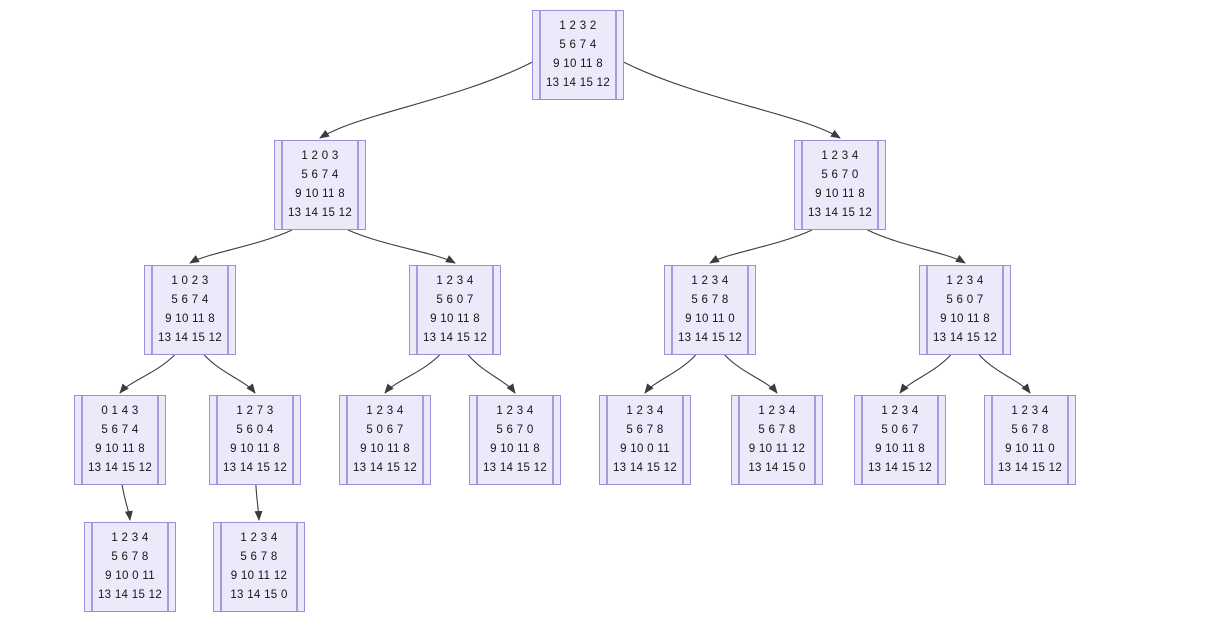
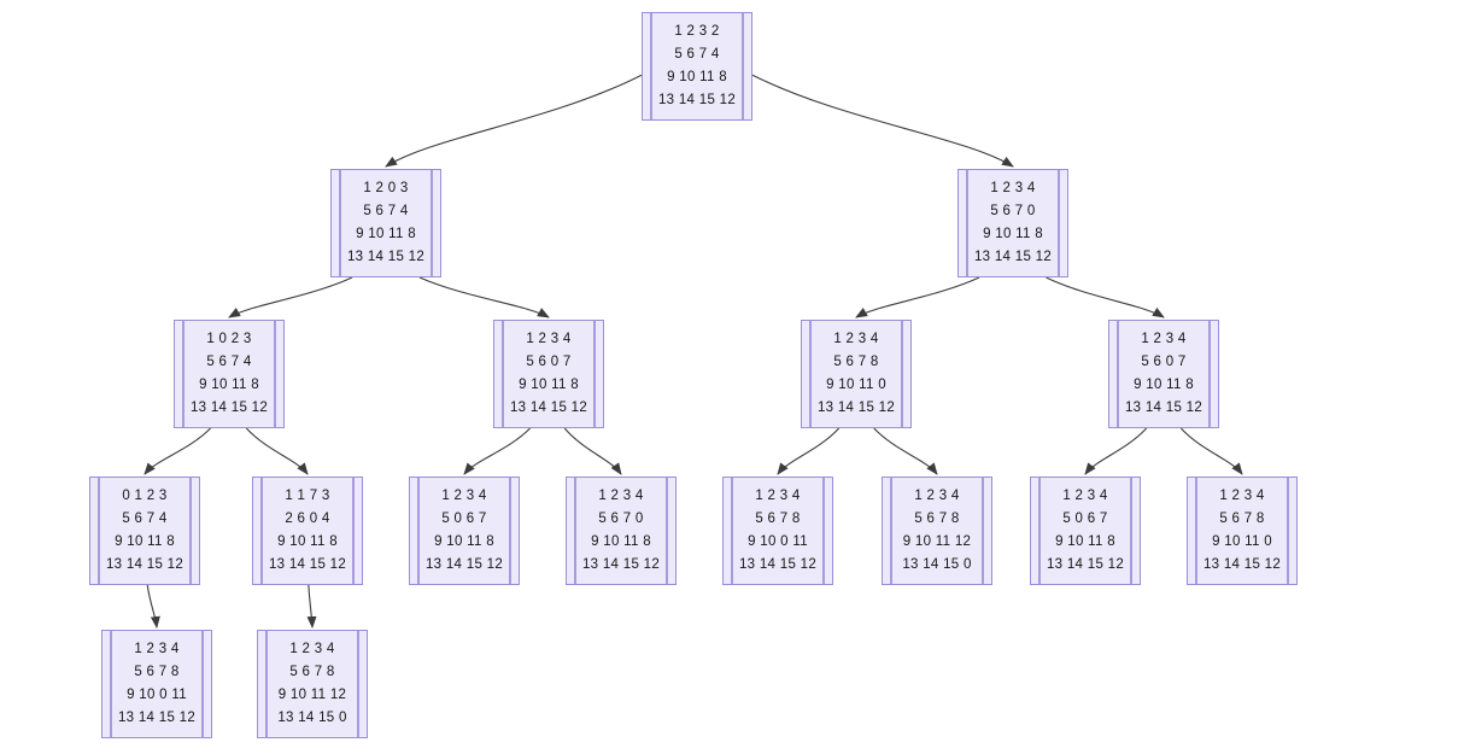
  1 2 3 2
  5 6 7 4
  9 10 11 8
  13 14 15 12
  1 2 0 3
  5 6 7 4
  9 10 11 8
  13 14 15 12
  1 2 3 4
  5 6 7 0
  9 10 11 8
  13 14 15 12
  1 0 2 3
  5 6 7 4
  9 10 11 8
  13 14 15 12
  1 2 3 4
  5 6 0 7
  9 10 11 8
  13 14 15 12
  1 2 3 4
  5 6 7 8
  9 10 11 0
  13 14 15 12
  1 2 3 4
  5 6 0 7
  9 10 11 8
  13 14 15 12
- 0 1 4 3
+ 0 1 2 3
  5 6 7 4
  9 10 11 8
  13 14 15 12
- 1 2 7 3
+ 1 1 7 3
- 5 6 0 4
+ 2 6 0 4
  9 10 11 8
  13 14 15 12
  1 2 3 4
  5 0 6 7
  9 10 11 8
  13 14 15 12
  1 2 3 4
  5 6 7 0
  9 10 11 8
  13 14 15 12
  1 2 3 4
  5 6 7 8
  9 10 0 11
  13 14 15 12
  1 2 3 4
  5 6 7 8
  9 10 11 12
  13 14 15 0
  1 2 3 4
  5 0 6 7
  9 10 11 8
  13 14 15 12
  1 2 3 4
  5 6 7 8
  9 10 11 0
  13 14 15 12
  1 2 3 4
  5 6 7 8
  9 10 0 11
  13 14 15 12
  1 2 3 4
  5 6 7 8
  9 10 11 12
  13 14 15 0
